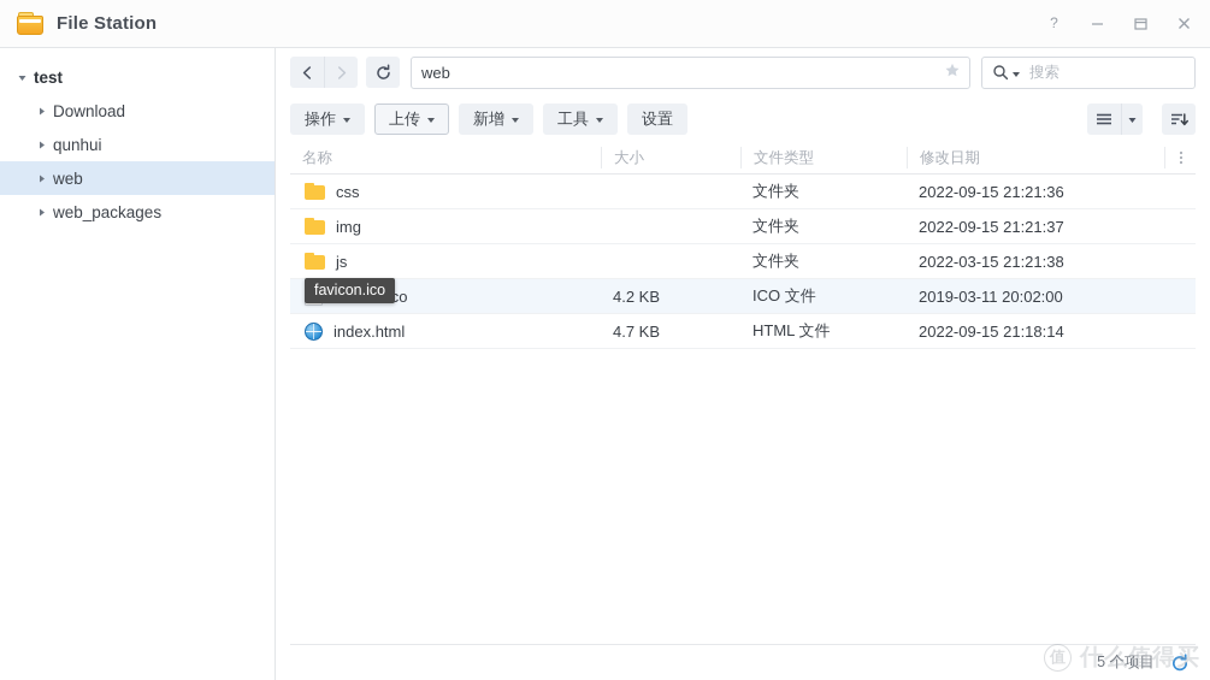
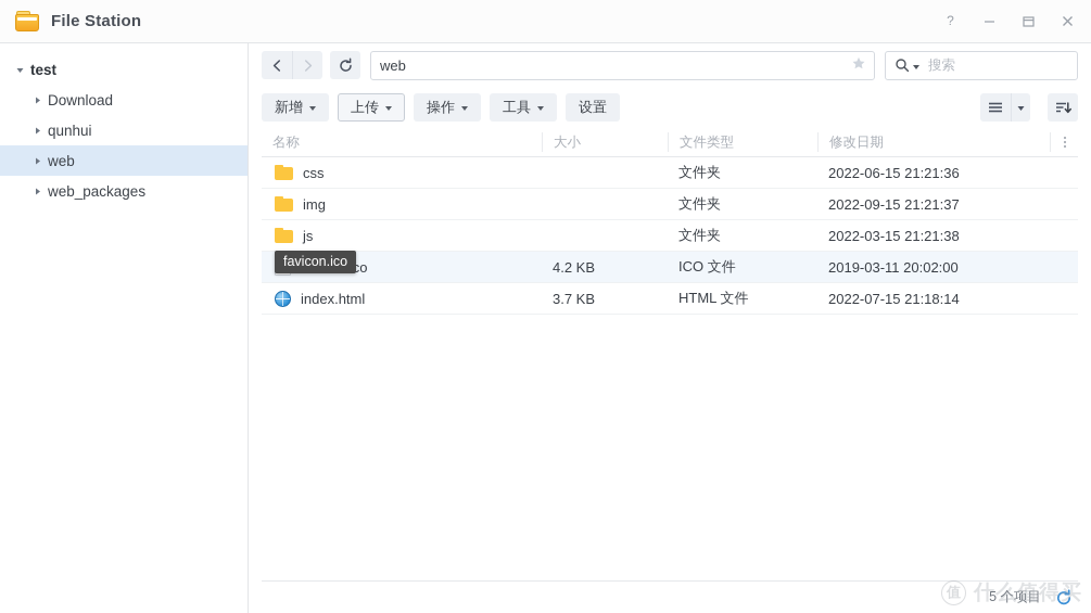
  File Station
  ?
  test
  Download
  qunhui
  web
  web_packages
  web
  搜索
- 操作
+ 新增
  上传
- 新增
+ 操作
  工具
  设置
  名称
  大小
  文件类型
  修改日期
  css
  文件夹
- 2022-09-15 21:21:36
+ 2022-06-15 21:21:36
  img
  文件夹
  2022-09-15 21:21:37
  js
  文件夹
  2022-03-15 21:21:38
  4.2 KB
  ICO 文件
  2019-03-11 20:02:00
  index.html
- 4.7 KB
+ 3.7 KB
  HTML 文件
- 2022-09-15 21:18:14
+ 2022-07-15 21:18:14
  favicon.ico
  5 个项目
  值
  什么值得买
